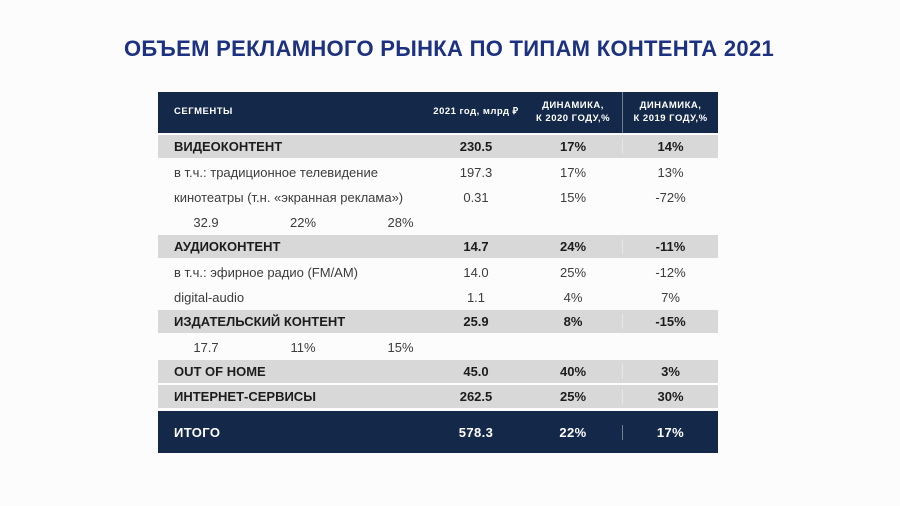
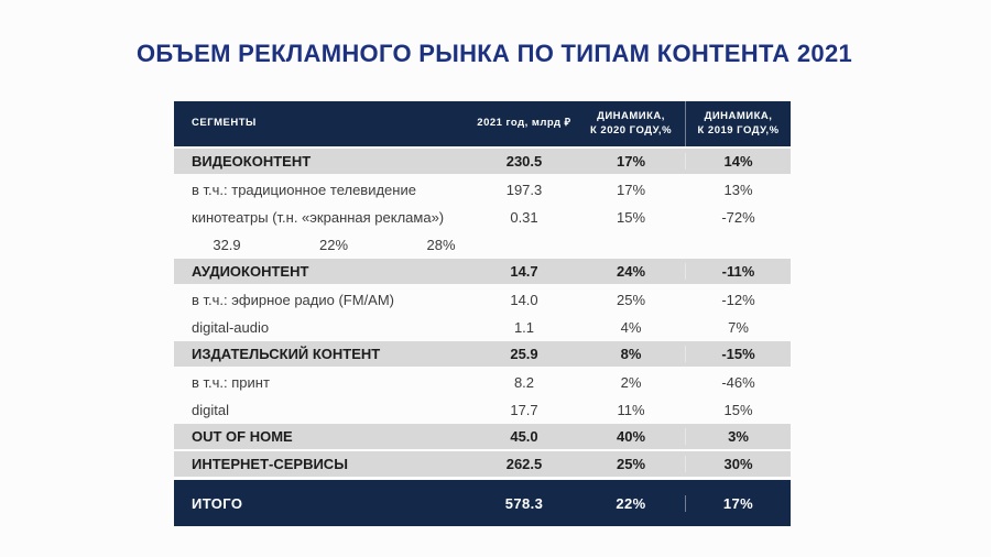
  ОБЪЕМ РЕКЛАМНОГО РЫНКА ПО ТИПАМ КОНТЕНТА 2021
  СЕГМЕНТЫ
  2021 год, млрд ₽
  ДИНАМИКА,
  К 2020 ГОДУ,%
  ДИНАМИКА,
  К 2019 ГОДУ,%
  ВИДЕОКОНТЕНТ
  230.5
  17%
  14%
  в т.ч.: традиционное телевидение
  197.3
  17%
  13%
  кинотеатры (т.н. «экранная реклама»)
  0.31
  15%
  -72%
  32.9
  22%
  28%
  АУДИОКОНТЕНТ
  14.7
  24%
  -11%
  в т.ч.: эфирное радио (FM/AM)
  14.0
  25%
  -12%
  digital-audio
  1.1
  4%
  7%
  ИЗДАТЕЛЬСКИЙ КОНТЕНТ
  25.9
  8%
  -15%
+ в т.ч.: принт
+ 8.2
+ 2%
+ -46%
+ digital
  17.7
  11%
  15%
  OUT OF HOME
  45.0
  40%
  3%
  ИНТЕРНЕТ-СЕРВИСЫ
  262.5
  25%
  30%
  ИТОГО
  578.3
  22%
  17%
